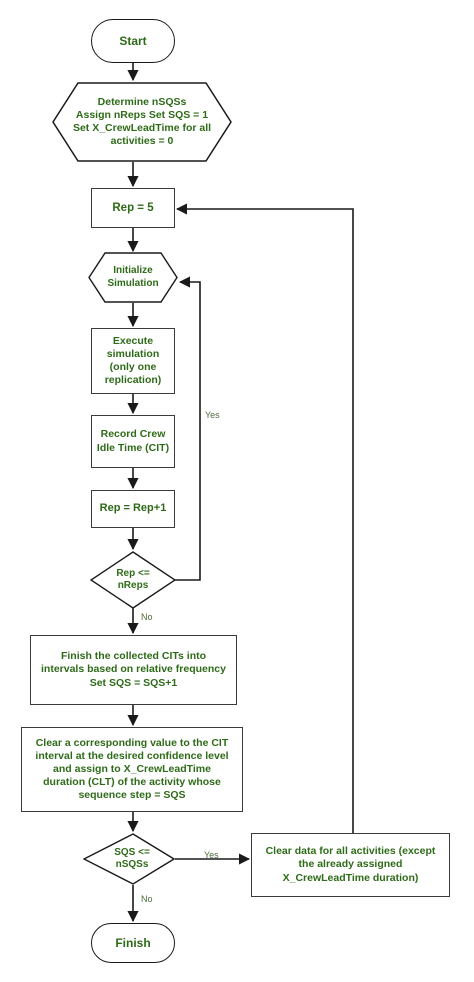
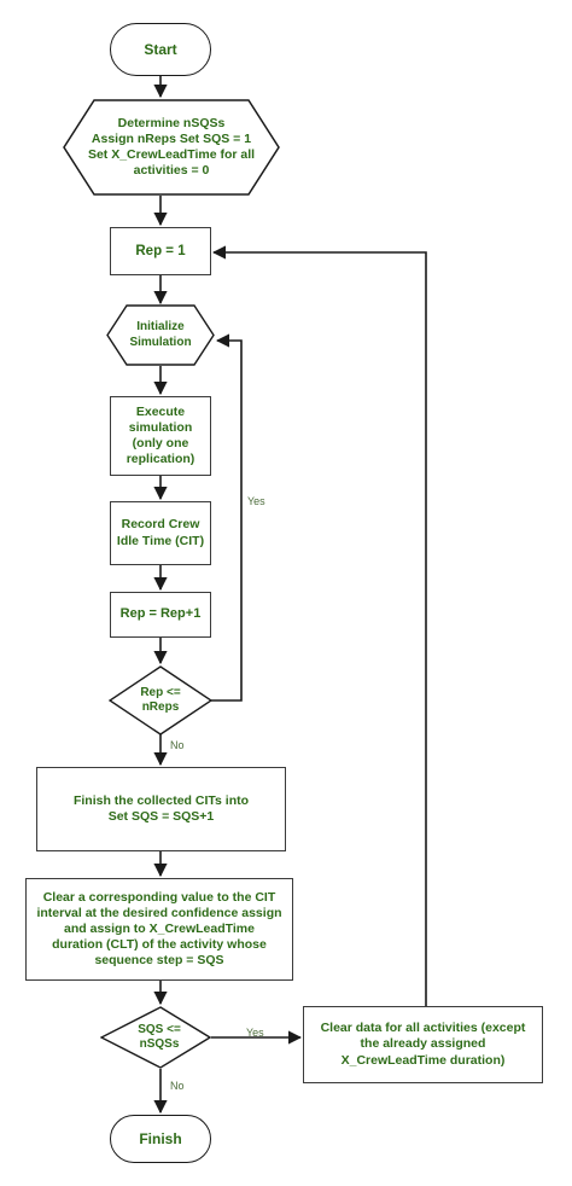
  Start
  Determine nSQSs
  Assign nReps Set SQS = 1
  Set X_CrewLeadTime for all
  activities = 0
- Rep = 5
+ Rep = 1
  Initialize
  Simulation
  Execute
  simulation
  (only one
  replication)
  Record Crew
  Idle Time (CIT)
  Rep = Rep+1
  Rep <=
  nReps
  Finish the collected CITs into
- intervals based on relative frequency
  Set SQS = SQS+1
  Clear a corresponding value to the CIT
- interval at the desired confidence level
+ interval at the desired confidence assign
  and assign to X_CrewLeadTime
  duration (CLT) of the activity whose
  sequence step = SQS
  SQS <=
  nSQSs
  Clear data for all activities (except
  the already assigned
  X_CrewLeadTime duration)
  Finish
  Yes
  No
  Yes
  No
